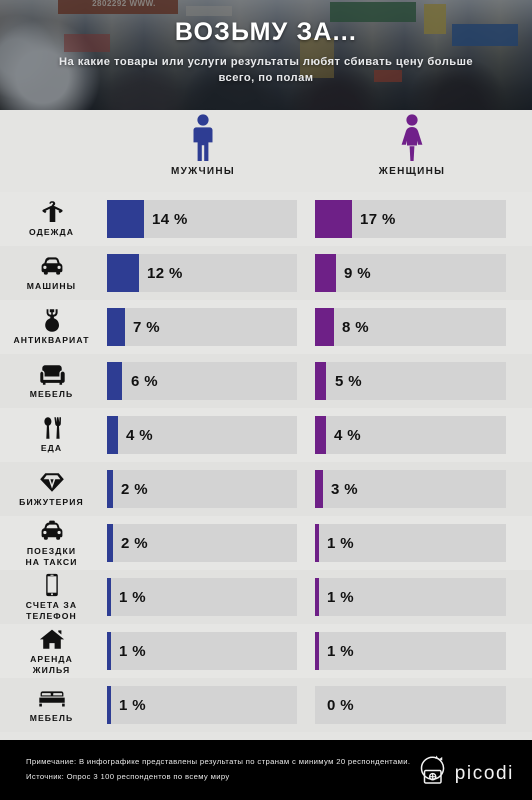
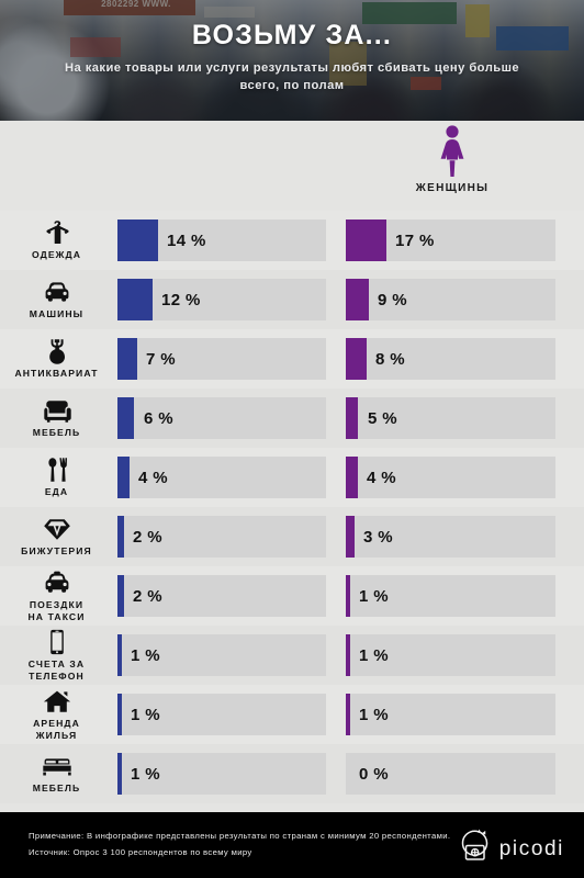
  2802292 WWW.
  ВОЗЬМУ ЗА...
  На какие товары или услуги результаты любят сбивать цену больше всего, по полам
- МУЖЧИНЫ
  ЖЕНЩИНЫ
  ОДЕЖДА
  14 %
  17 %
  МАШИНЫ
  12 %
  9 %
  АНТИКВАРИАТ
  7 %
  8 %
  МЕБЕЛЬ
  6 %
  5 %
  ЕДА
  4 %
  4 %
  БИЖУТЕРИЯ
  2 %
  3 %
  ПОЕЗДКИ
  НА ТАКСИ
  2 %
  1 %
  СЧЕТА ЗА
  ТЕЛЕФОН
  1 %
  1 %
  АРЕНДА
  ЖИЛЬЯ
  1 %
  1 %
  МЕБЕЛЬ
  1 %
  0 %
  Примечание: В инфографике представлены результаты по странам с минимум 20 респондентами.
  Источник: Опрос 3 100 респондентов по всему миру
  picodi
